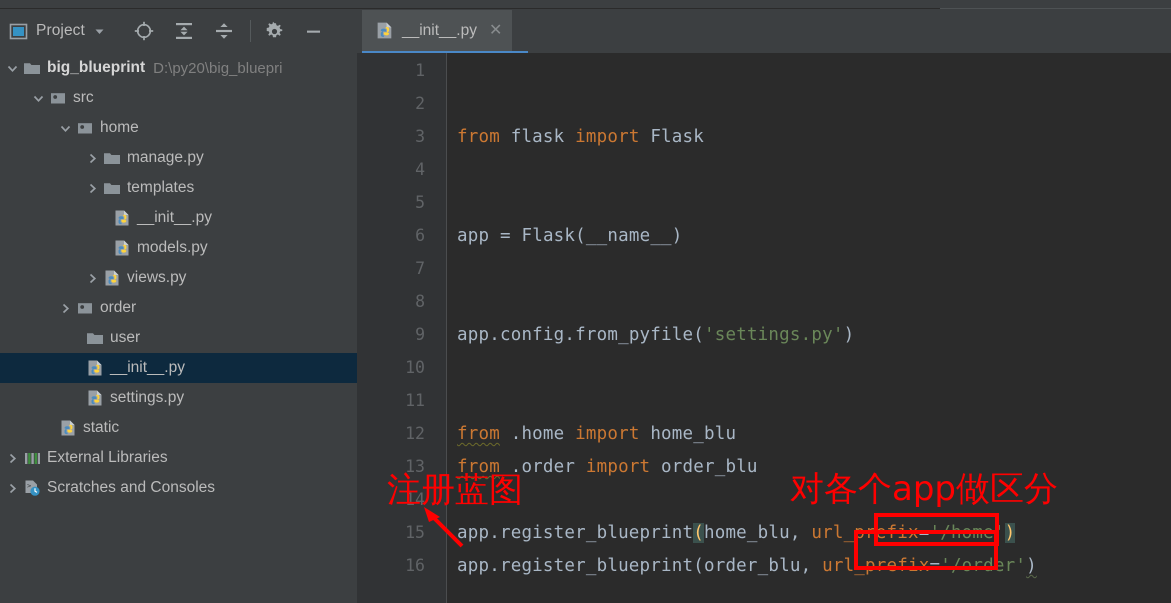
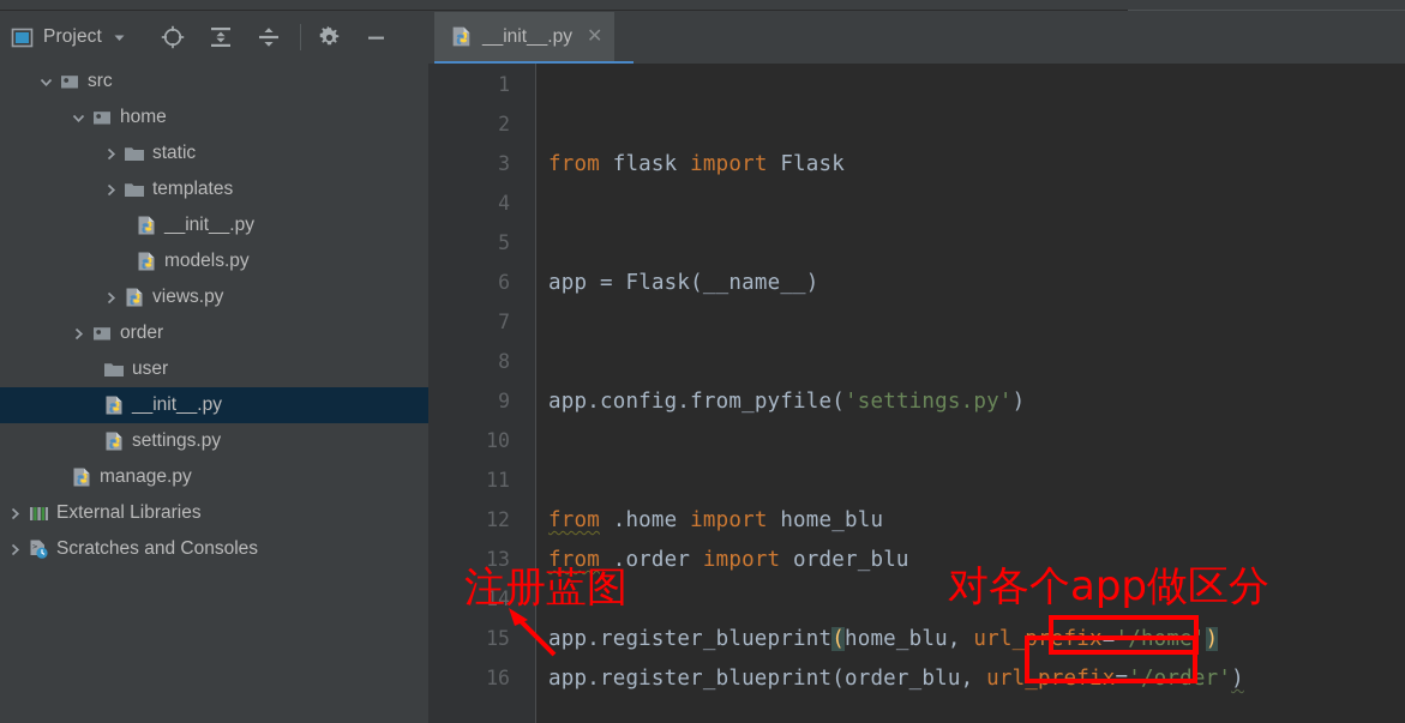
  Project
- big_blueprint
- D:\py20\big_bluepri
  src
  home
- manage.py
+ static
  templates
  __init__.py
  models.py
  views.py
  order
  user
  __init__.py
  settings.py
- static
+ manage.py
  External Libraries
  >
  Scratches and Consoles
  __init__.py
  ✕
  1
  2
  3
  4
  5
  6
  7
  8
  9
  10
  11
  12
  13
  14
  15
  16
  from flask import Flask
  app = Flask(__name__)
  app.config.from_pyfile('settings.py')
  from .home import home_blu
  from .order import order_blu
  app.register_blueprint(home_blu, url_prefix='/home')
  app.register_blueprint(order_blu, url_prefix='/order')
  注册蓝图
  对各个app做区分
